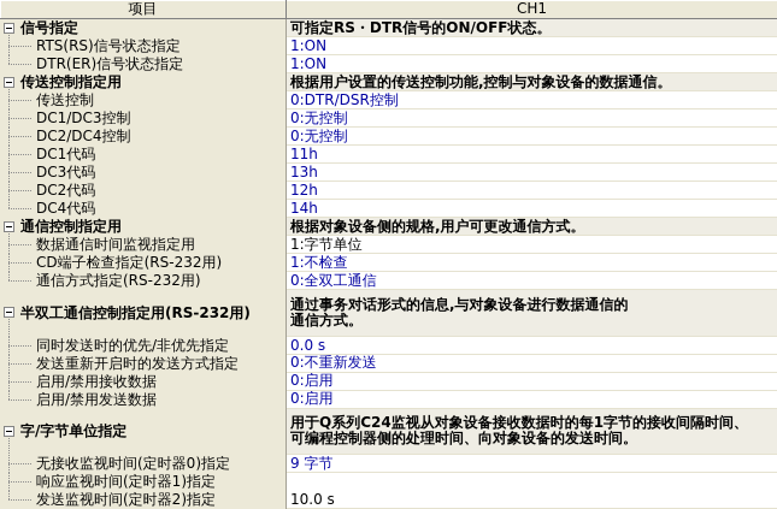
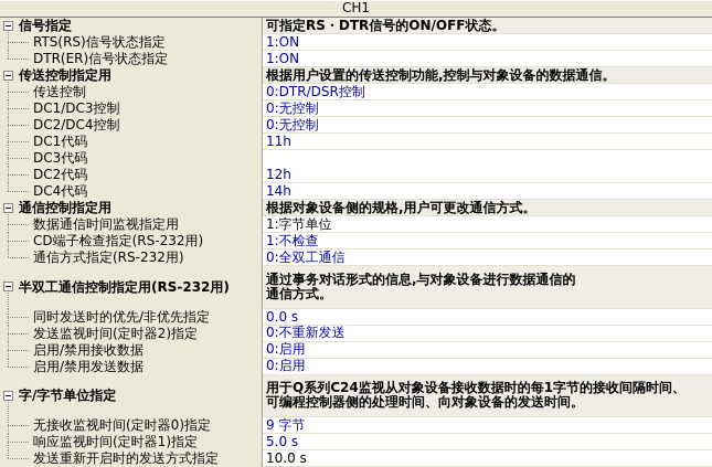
- 项目
  CH1
  信号指定
  可指定RS・DTR信号的ON/OFF状态。
  RTS(RS)信号状态指定
  1:ON
  DTR(ER)信号状态指定
  1:ON
  传送控制指定用
  根据用户设置的传送控制功能,控制与对象设备的数据通信。
  传送控制
  0:DTR/DSR控制
  DC1/DC3控制
  0:无控制
  DC2/DC4控制
  0:无控制
  DC1代码
  11h
  DC3代码
- 13h
  DC2代码
  12h
  DC4代码
  14h
  通信控制指定用
  根据对象设备侧的规格,用户可更改通信方式。
  数据通信时间监视指定用
  1:字节单位
  CD端子检查指定(RS-232用)
  1:不检查
  通信方式指定(RS-232用)
  0:全双工通信
  半双工通信控制指定用(RS-232用)
  通过事务对话形式的信息,与对象设备进行数据通信的
  通信方式。
  同时发送时的优先/非优先指定
  0.0 s
- 发送重新开启时的发送方式指定
+ 发送监视时间(定时器2)指定
  0:不重新发送
  启用/禁用接收数据
  0:启用
  启用/禁用发送数据
  0:启用
  字/字节单位指定
  用于Q系列C24监视从对象设备接收数据时的每1字节的接收间隔时间、
  可编程控制器侧的处理时间、向对象设备的发送时间。
  无接收监视时间(定时器0)指定
  9 字节
  响应监视时间(定时器1)指定
+ 5.0 s
- 发送监视时间(定时器2)指定
+ 发送重新开启时的发送方式指定
  10.0 s
